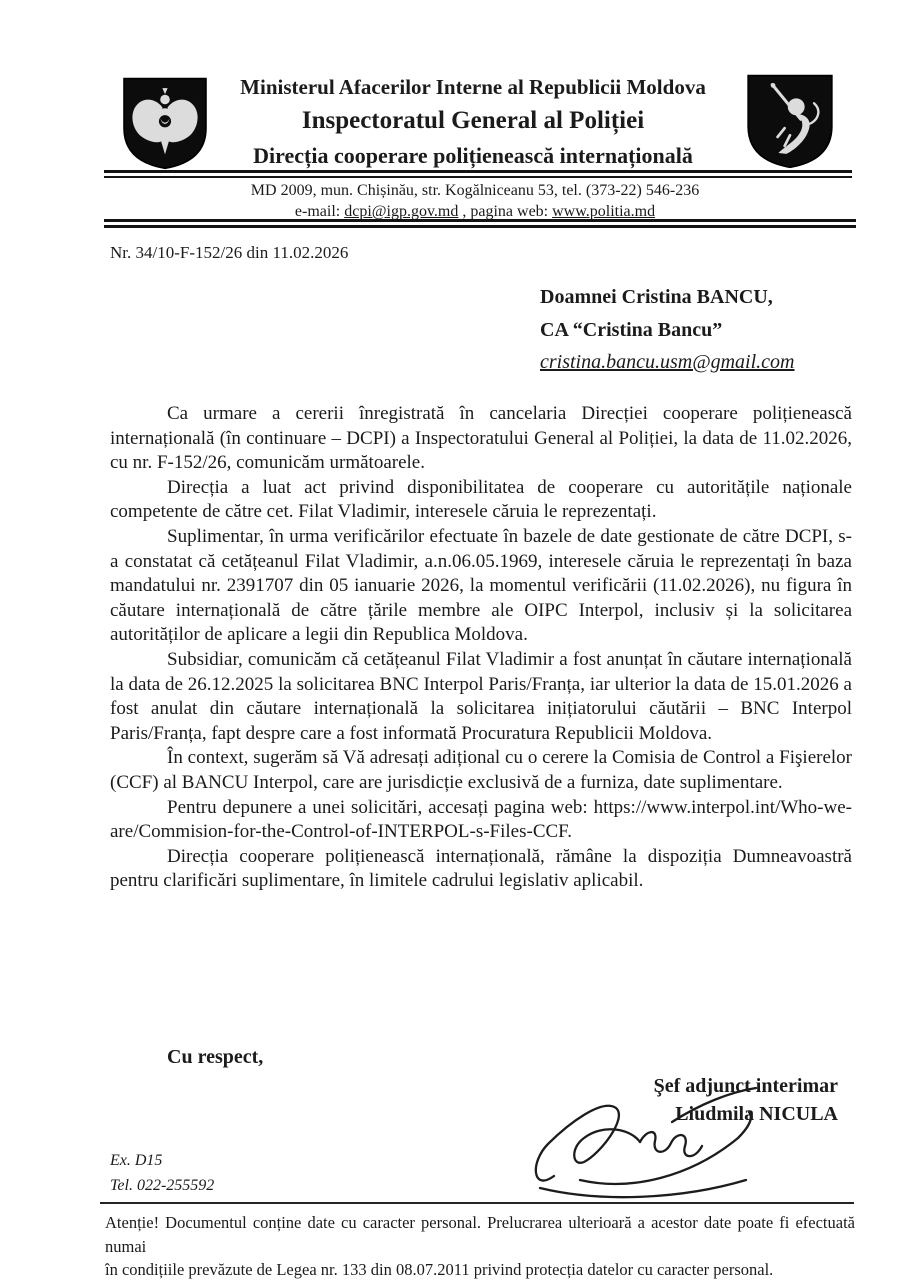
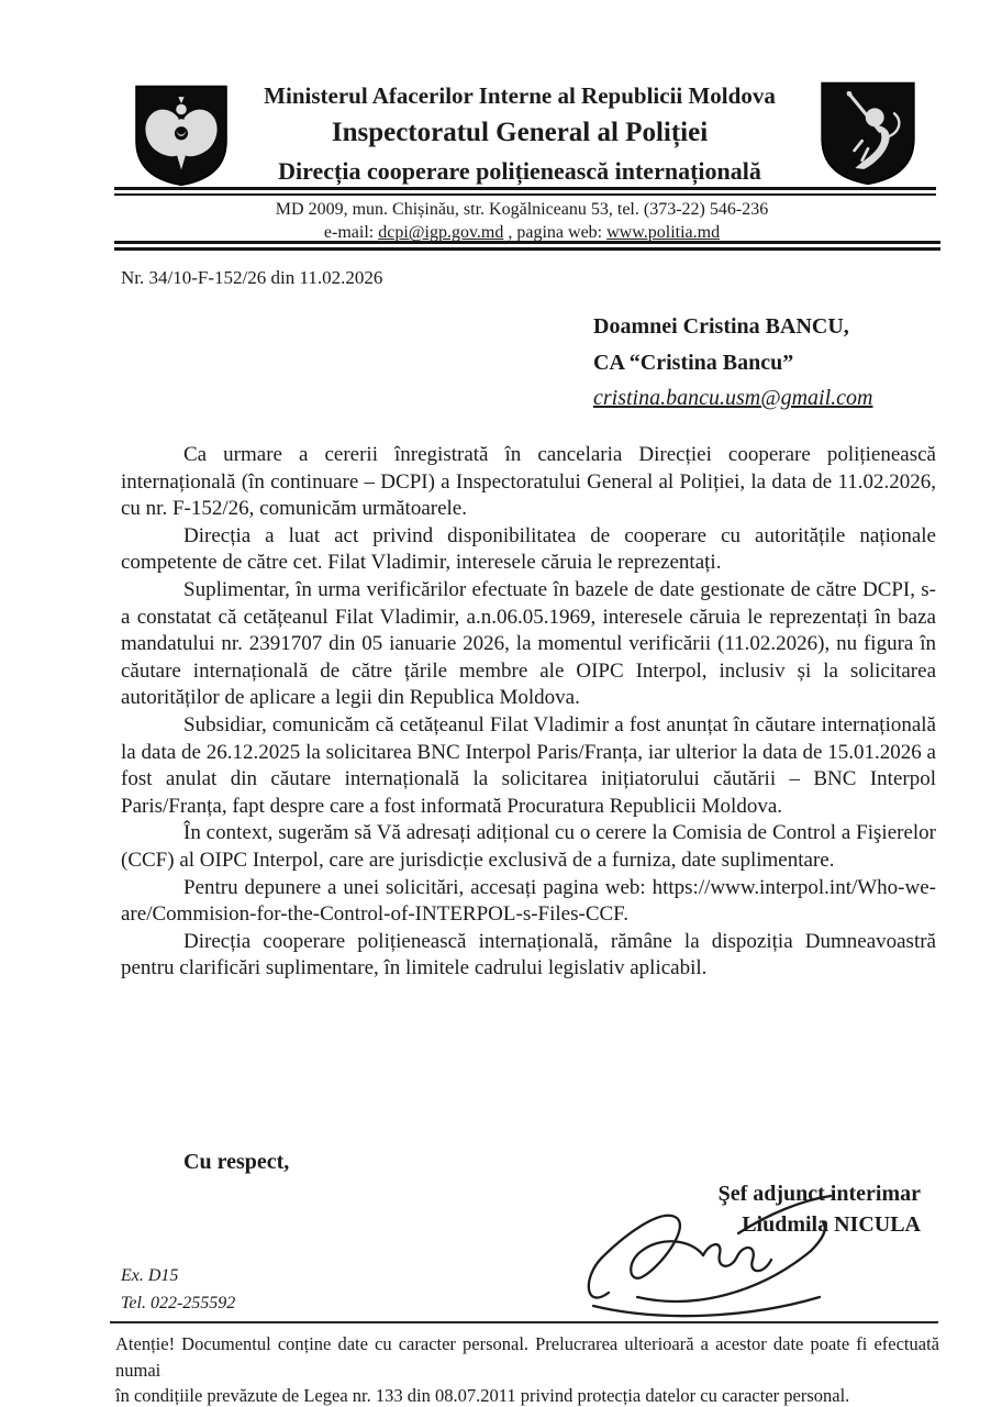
  Ministerul Afacerilor Interne al Republicii Moldova
  Inspectoratul General al Poliției
  Direcția cooperare polițienească internațională
  MD 2009, mun. Chișinău, str. Kogălniceanu 53, tel. (373-22) 546-236
  e-mail: dcpi@igp.gov.md , pagina web: www.politia.md
  Nr. 34/10-F-152/26 din 11.02.2026
  Doamnei Cristina BANCU,
  CA “Cristina Bancu”
  cristina.bancu.usm@gmail.com
  Ca urmare a cererii înregistrată în cancelaria Direcției cooperare polițienească internațională (în continuare – DCPI) a Inspectoratului General al Poliției, la data de 11.02.2026, cu nr. F-152/26, comunicăm următoarele.
  Direcția a luat act privind disponibilitatea de cooperare cu autoritățile naționale competente de către cet. Filat Vladimir, interesele căruia le reprezentați.
  Suplimentar, în urma verificărilor efectuate în bazele de date gestionate de către DCPI, s-a constatat că cetățeanul Filat Vladimir, a.n.06.05.1969, interesele căruia le reprezentați în baza mandatului nr. 2391707 din 05 ianuarie 2026, la momentul verificării (11.02.2026), nu figura în căutare internațională de către țările membre ale OIPC Interpol, inclusiv și la solicitarea autorităților de aplicare a legii din Republica Moldova.
  Subsidiar, comunicăm că cetățeanul Filat Vladimir a fost anunțat în căutare internațională la data de 26.12.2025 la solicitarea BNC Interpol Paris/Franța, iar ulterior la data de 15.01.2026 a fost anulat din căutare internațională la solicitarea inițiatorului căutării – BNC Interpol Paris/Franța, fapt despre care a fost informată Procuratura Republicii Moldova.
- În context, sugerăm să Vă adresați adițional cu o cerere la Comisia de Control a Fişierelor (CCF) al BANCU Interpol, care are jurisdicție exclusivă de a furniza, date suplimentare.
+ În context, sugerăm să Vă adresați adițional cu o cerere la Comisia de Control a Fişierelor (CCF) al OIPC Interpol, care are jurisdicție exclusivă de a furniza, date suplimentare.
  Pentru depunere a unei solicitări, accesați pagina web: https://www.interpol.int/Who-we-are/Commision-for-the-Control-of-INTERPOL-s-Files-CCF.
  Direcția cooperare polițienească internațională, rămâne la dispoziția Dumneavoastră pentru clarificări suplimentare, în limitele cadrului legislativ aplicabil.
  Cu respect,
  Şef adjunct interimar
  Liudmil NICULA
  Ex. D15
  Tel. 022-255592
  Atenție! Documentul conține date cu caracter personal. Prelucrarea ulterioară a acestor date poate fi efectuată numai
  în condițiile prevăzute de Legea nr. 133 din 08.07.2011 privind protecția datelor cu caracter personal.
